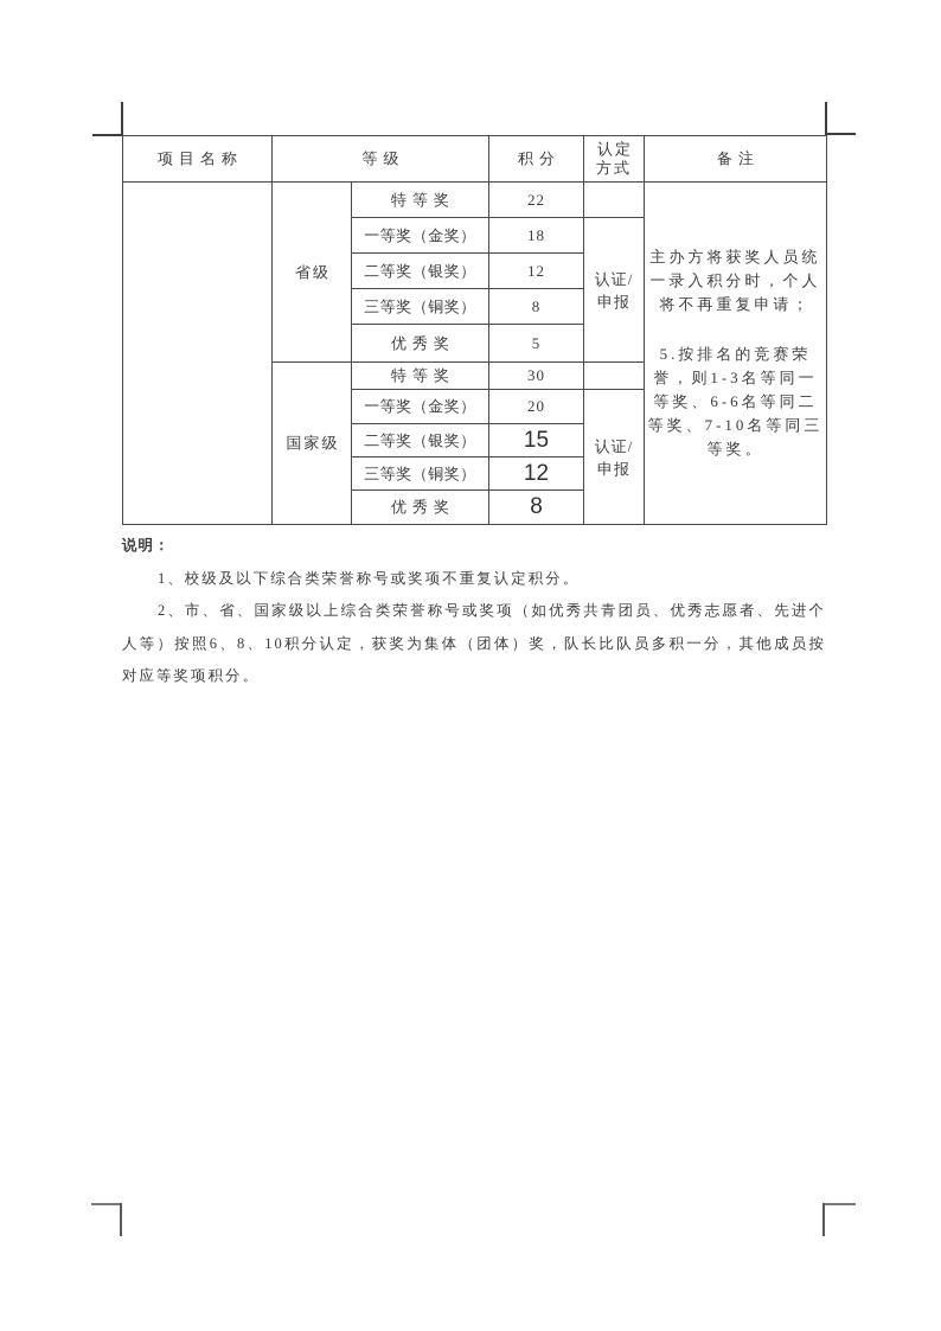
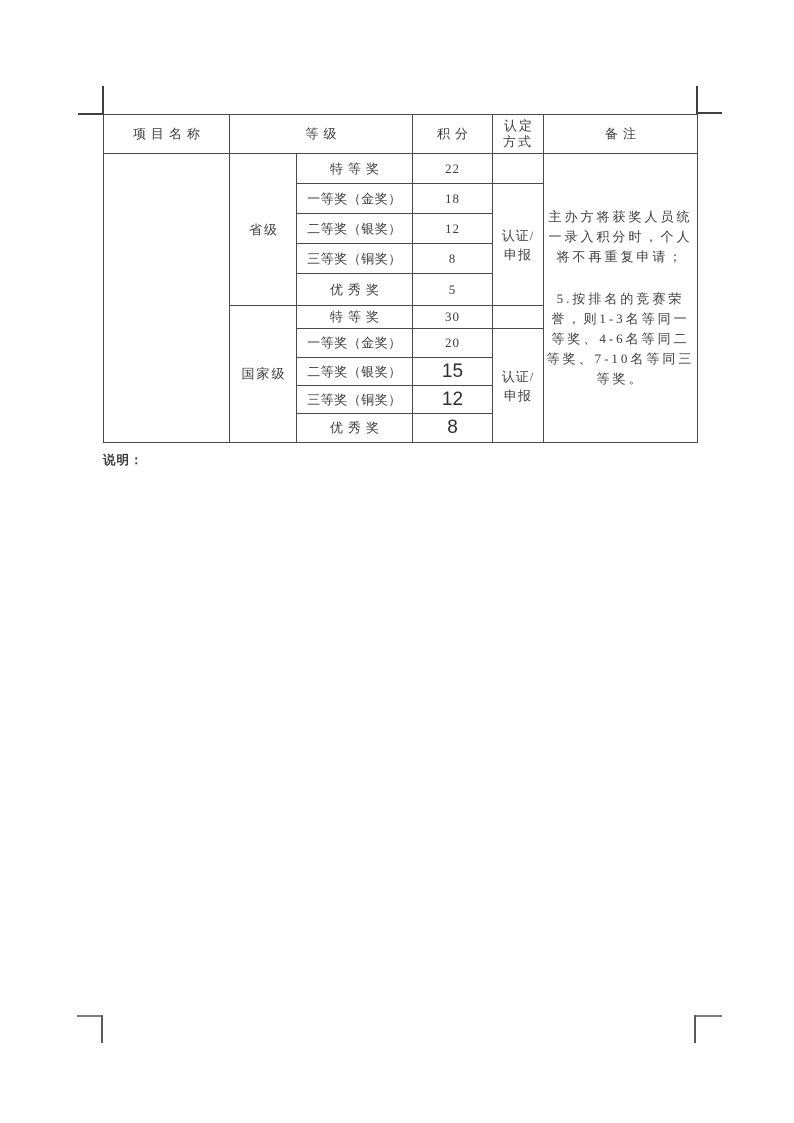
  项目名称	等级	积分	认定方式	备注
- 	省级	特等奖	22		主办方将获奖人员统一录入积分时，个人将不再重复申请； 5.按排名的竞赛荣誉，则1-3名等同一等奖、6-6名等同二等奖、7-10名等同三等奖。
+ 	省级	特等奖	22		主办方将获奖人员统一录入积分时，个人将不再重复申请； 5.按排名的竞赛荣誉，则1-3名等同一等奖、4-6名等同二等奖、7-10名等同三等奖。
  一等奖（金奖）	18	认证/申报
  二等奖（银奖）	12
  三等奖（铜奖）	8
  优秀奖	5
  国家级	特等奖	30
  一等奖（金奖）	20	认证/申报
  二等奖（银奖）	15
  三等奖（铜奖）	12
  优秀奖	8
  说明：
- 1、校级及以下综合类荣誉称号或奖项不重复认定积分。
- 2、市、省、国家级以上综合类荣誉称号或奖项（如优秀共青团员、优秀志愿者、先进个人等）按照6、8、10积分认定，获奖为集体（团体）奖，队长比队员多积一分，其他成员按对应等奖项积分。
